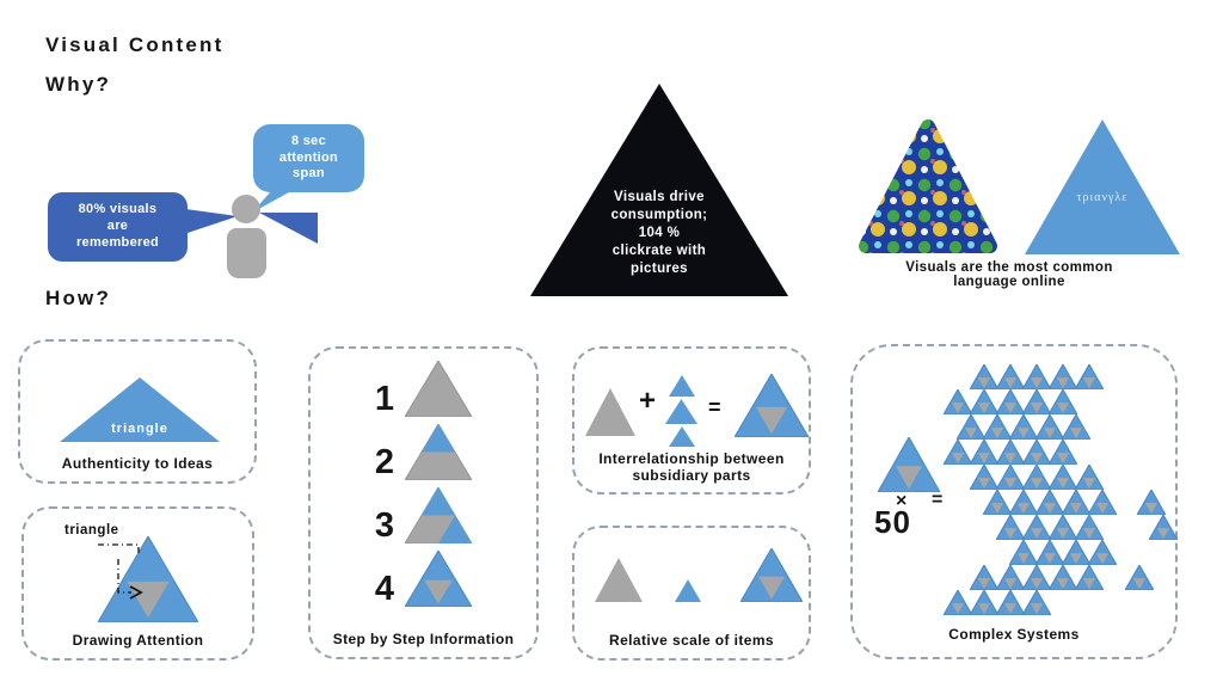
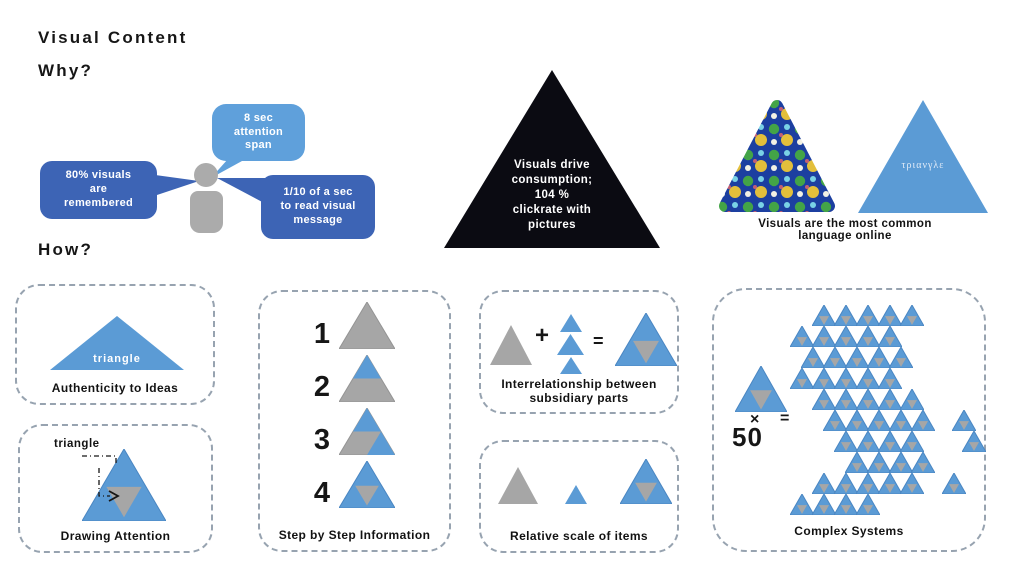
  Visual Content
  Why?
  How?
  8 sec
  attention
  span
  80% visuals
  are
  remembered
+ 1/10 of a sec
+ to read visual
+ message
  Visuals drive
  consumption;
  104 %
  clickrate with
  pictures
  τριανγλε
  Visuals are the most common
  language online
  triangle
  Authenticity to Ideas
  triangle
  Drawing Attention
  1
  2
  3
  4
  Step by Step Information
  +
  =
  Interrelationship between
  subsidiary parts
  Relative scale of items
  ×
  50
  =
  Complex Systems
